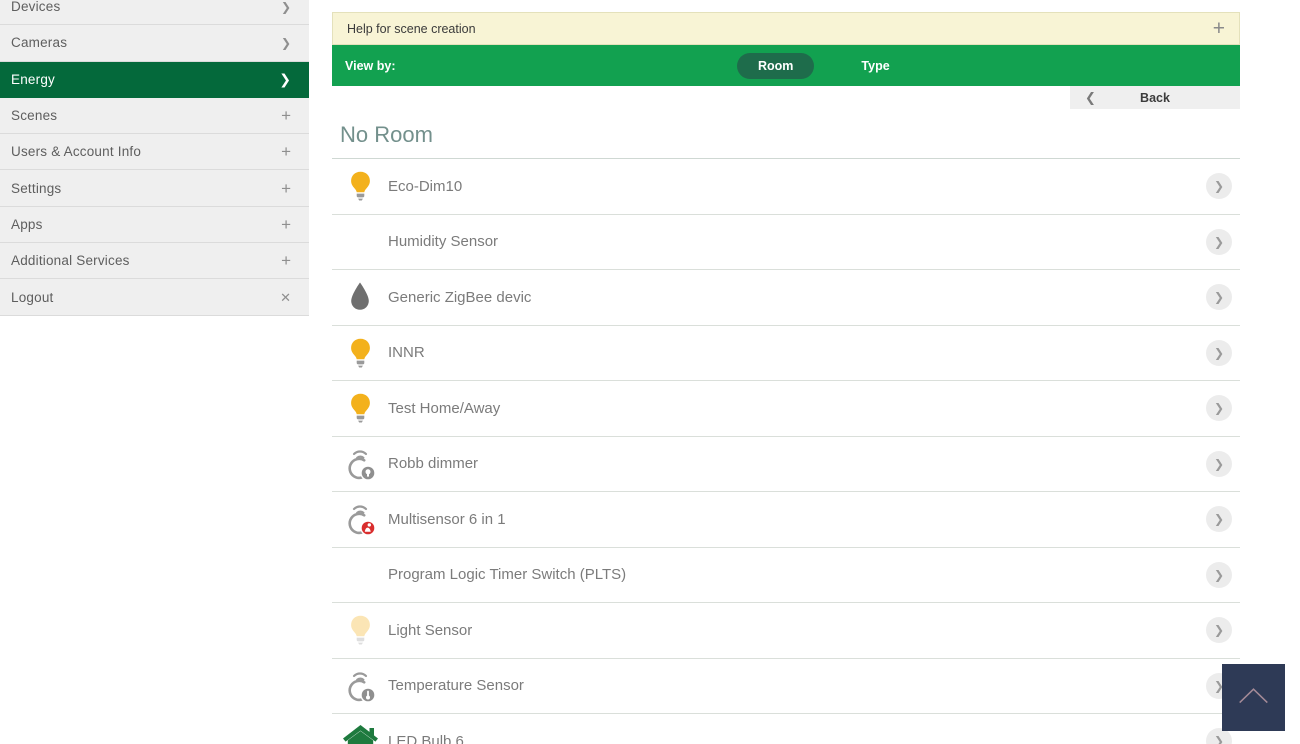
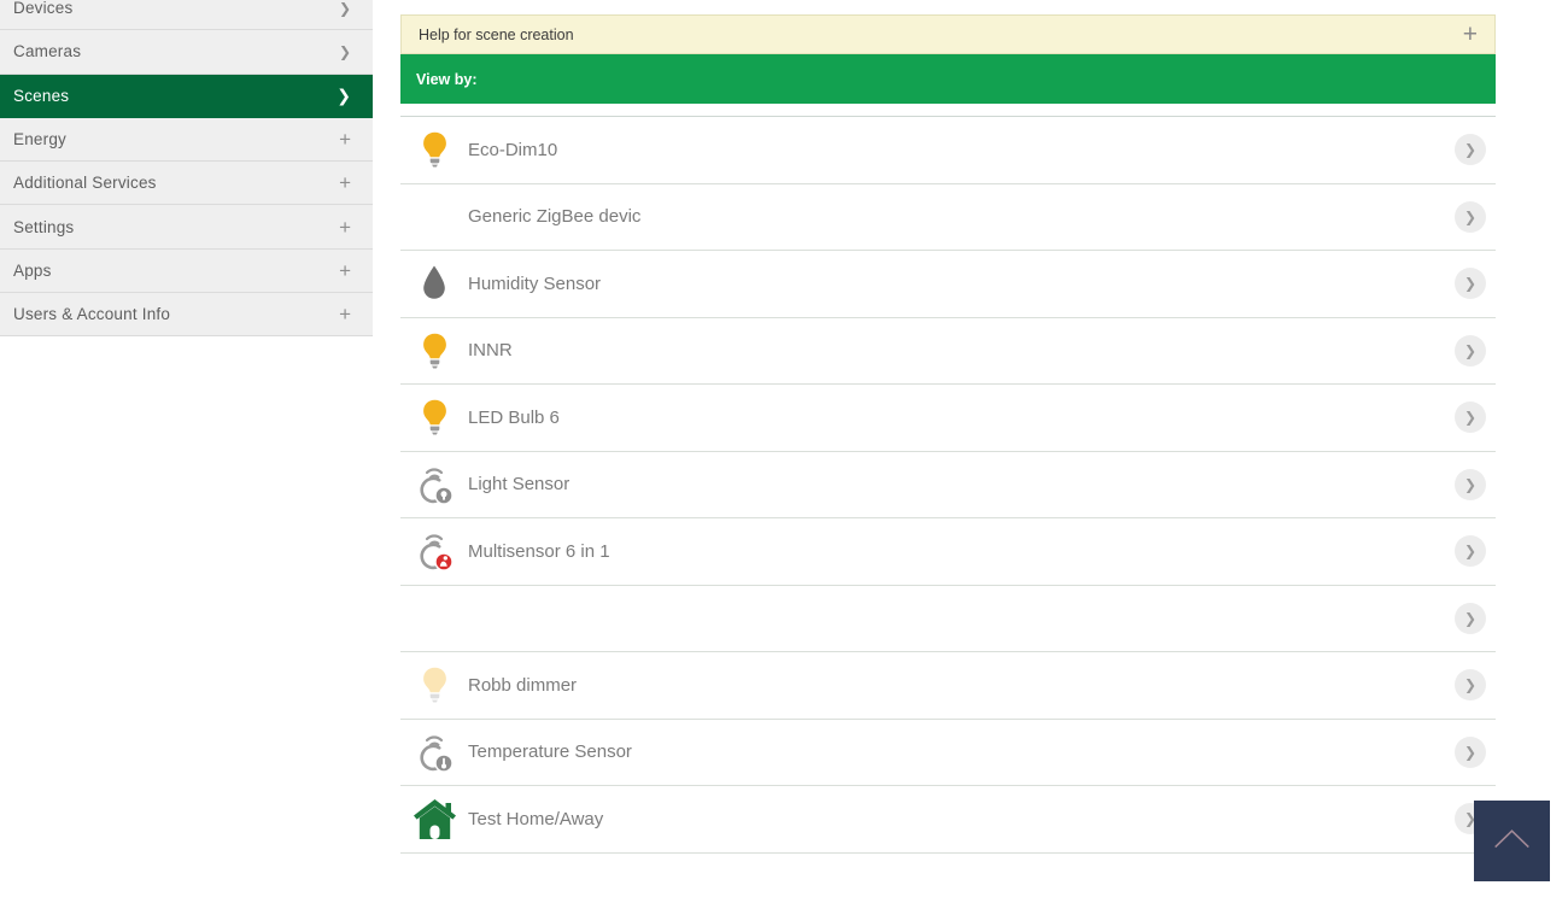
  Devices
  ❯
  Cameras
  ❯
- Energy
+ Scenes
  ❯
- Scenes
+ Energy
  +
- Users & Account Info
+ Additional Services
  +
  Settings
  +
  Apps
  +
- Additional Services
+ Users & Account Info
  +
- Logout
- ✕
  Help for scene creation
  +
  View by:
- Room
- Type
- ❮
- Back
- No Room
  Eco-Dim10
  ❯
- Humidity Sensor
+ Generic ZigBee devic
  ❯
- Generic ZigBee devic
+ Humidity Sensor
  ❯
  INNR
  ❯
- Test Home/Away
+ LED Bulb 6
  ❯
- Robb dimmer
+ Light Sensor
  ❯
  Multisensor 6 in 1
  ❯
- Program Logic Timer Switch (PLTS)
  ❯
- Light Sensor
+ Robb dimmer
  ❯
  Temperature Sensor
  ❯
- LED Bulb 6
+ Test Home/Away
  ❯
